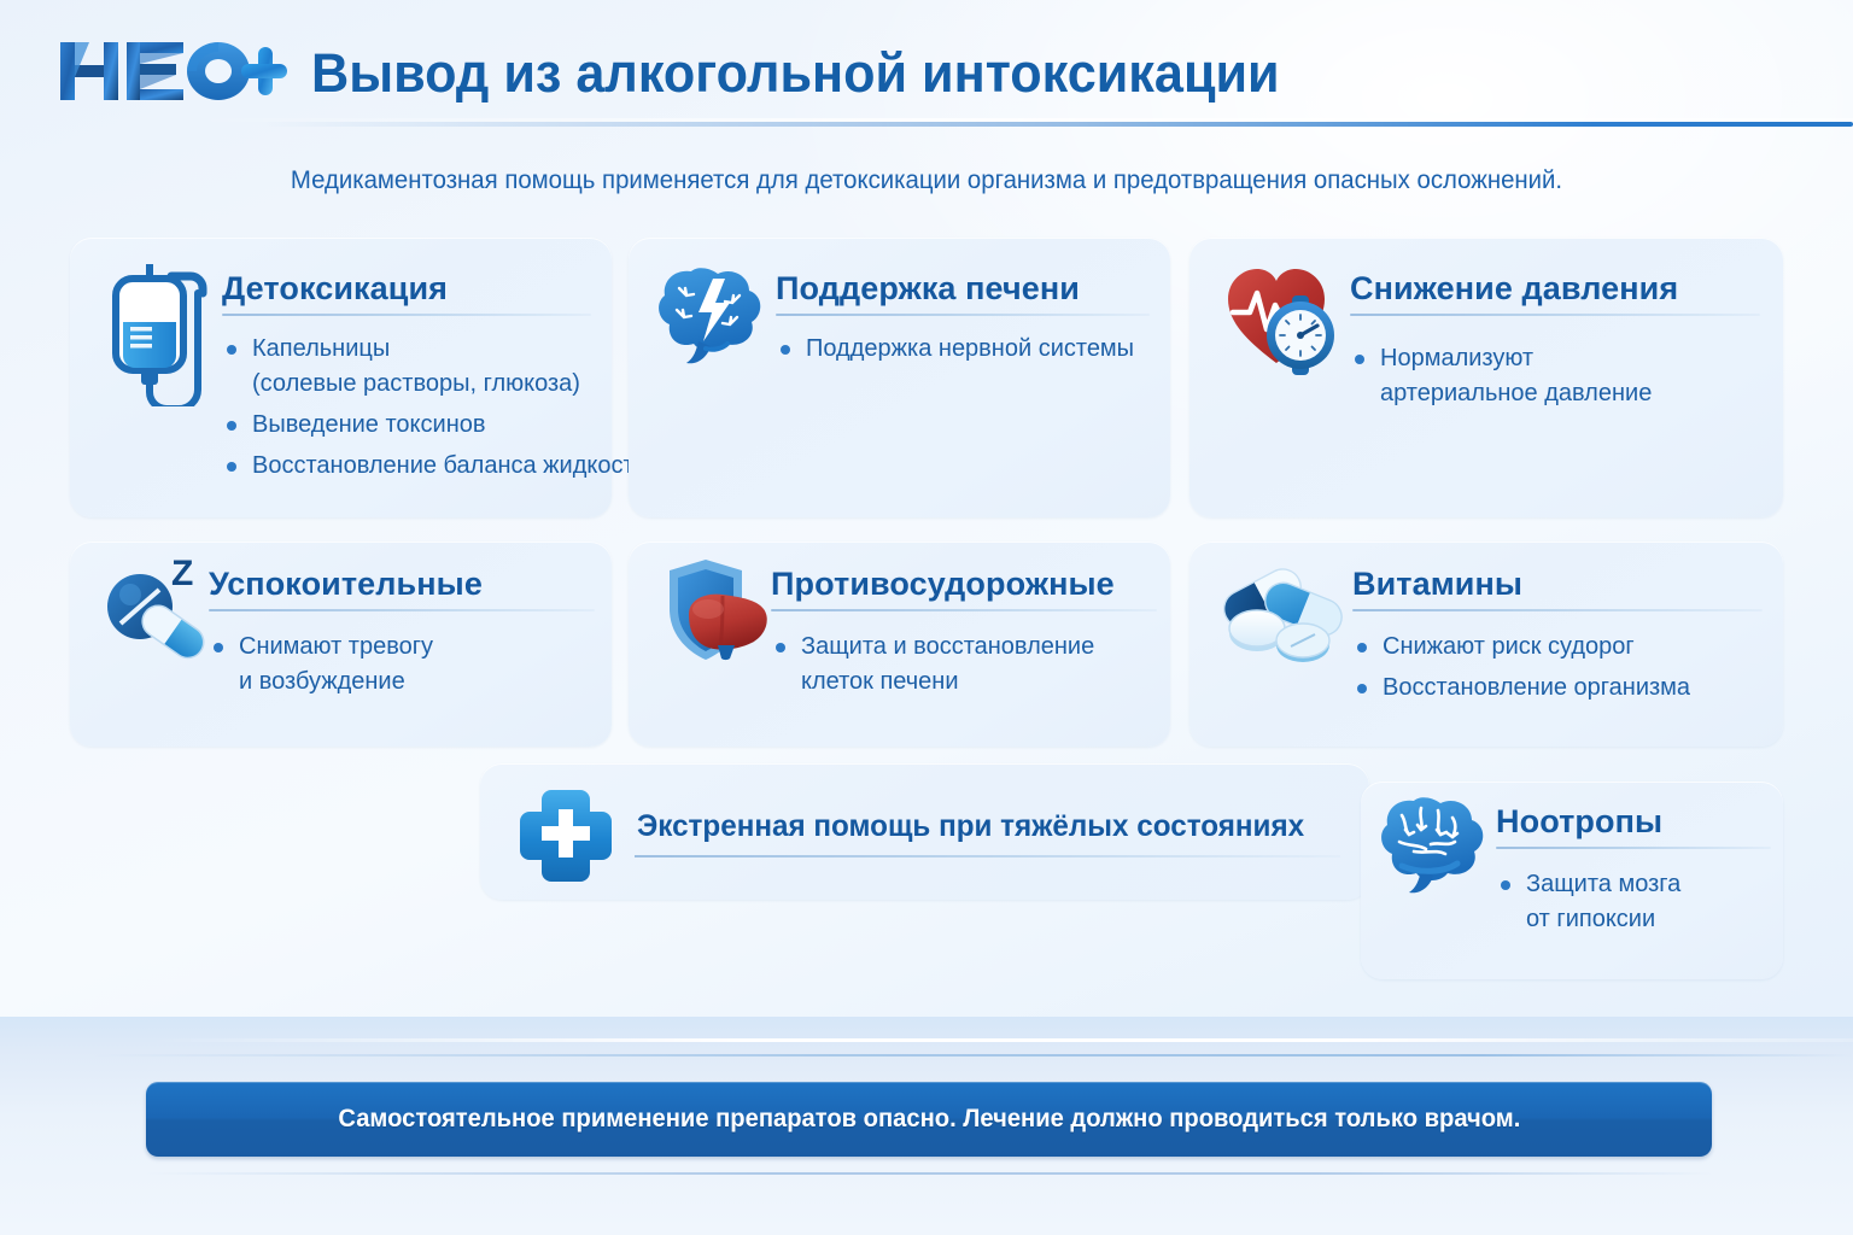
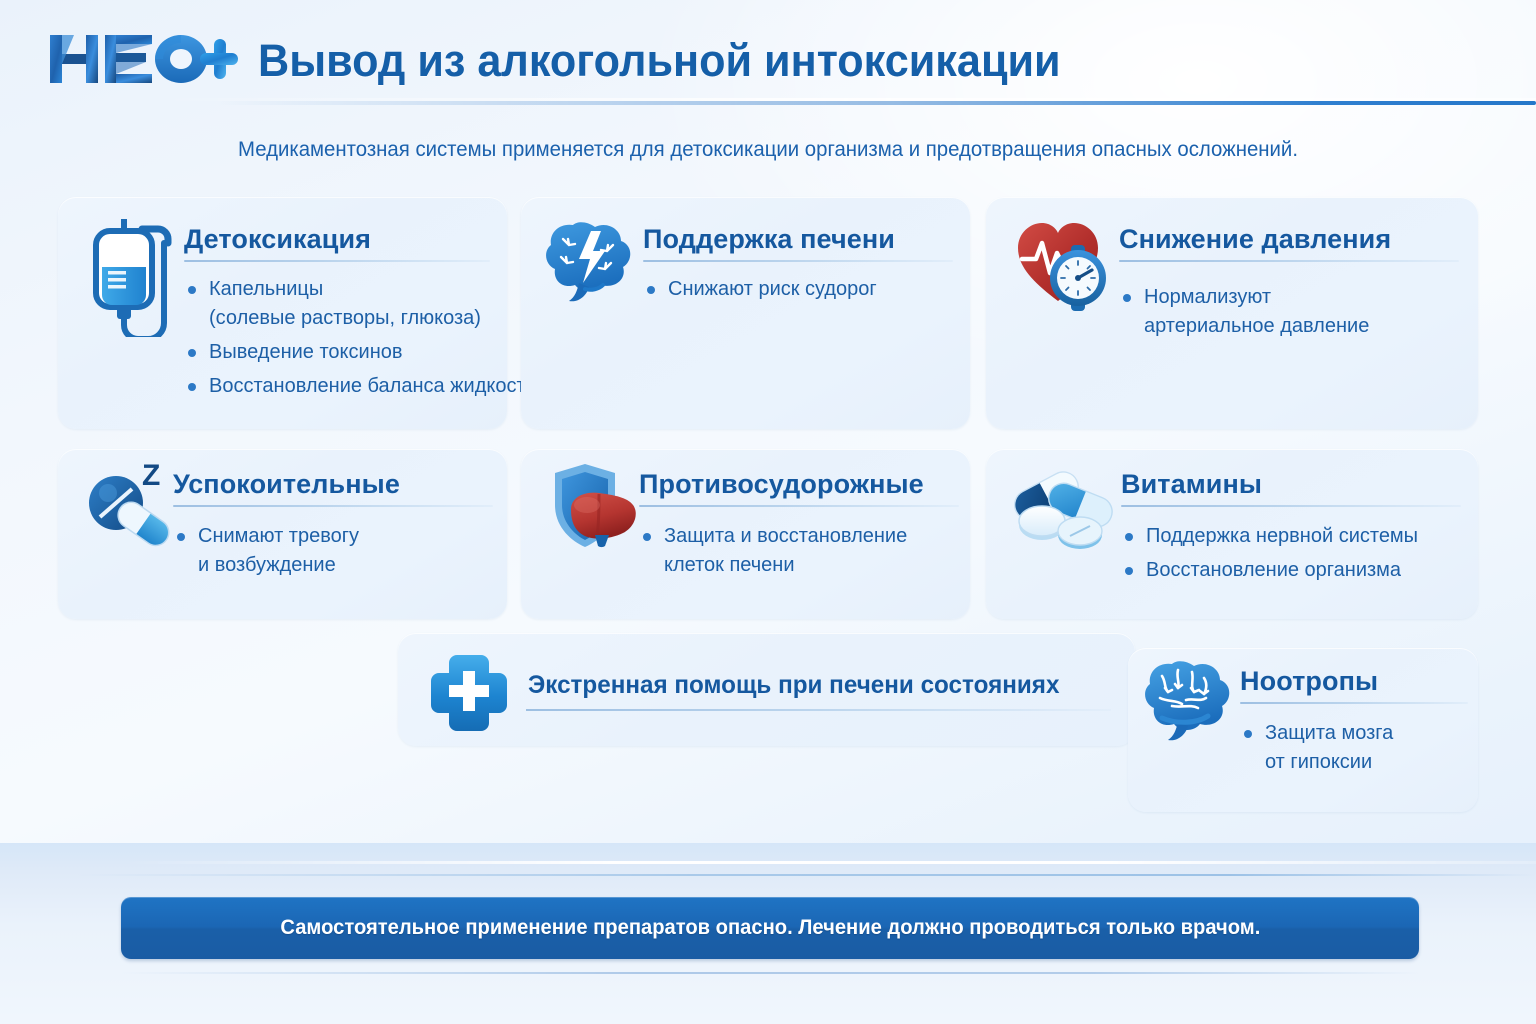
  Вывод из алкогольной интоксикации
- Медикаментозная помощь применяется для детоксикации организма и предотвращения опасных осложнений.
+ Медикаментозная системы применяется для детоксикации организма и предотвращения опасных осложнений.
  Детоксикация
  Капельницы
  (солевые растворы, глюкоза)
  Выведение токсинов
  Восстановление баланса жидкос
  Поддержка печени
- Поддержка нервной системы
+ Снижают риск судорог
  Снижение давления
  Нормализуют
  артериальное давление
  Z
  Успокоительные
  Снимают тревогу
  и возбуждение
  Противосудорожные
  Защита и восстановление
  клеток печени
  Витамины
- Снижают риск судорог
+ Поддержка нервной системы
  Восстановление организма
- Экстренная помощь при тяжёлых состояниях
+ Экстренная помощь при печени состояниях
  Ноотропы
  Защита мозга
  от гипоксии
  Самостоятельное применение препаратов опасно. Лечение должно проводиться только врачом.
